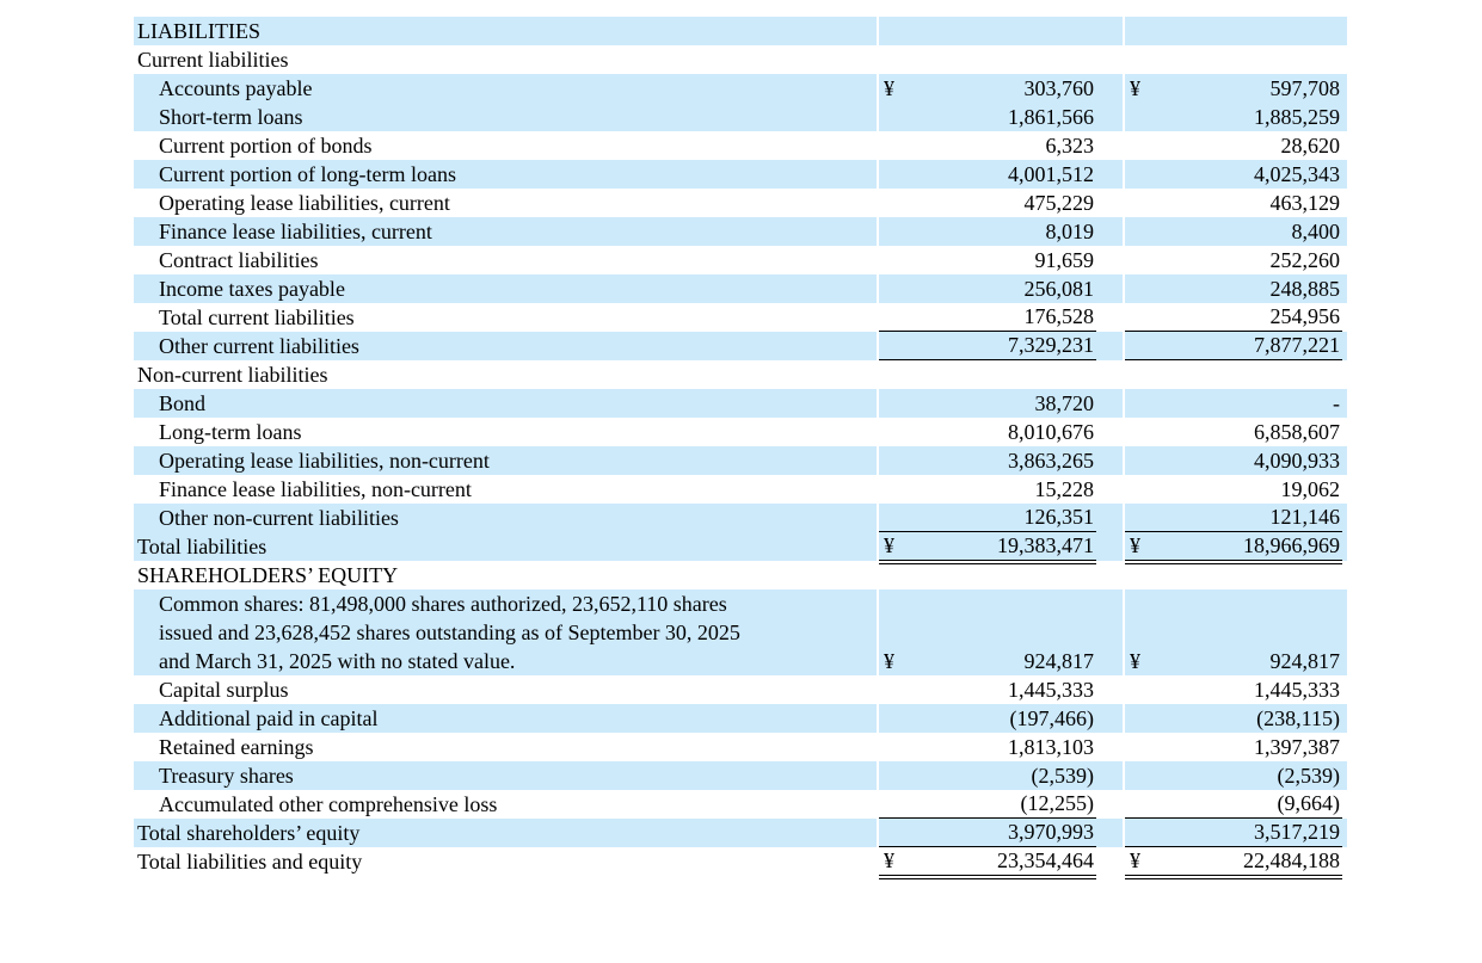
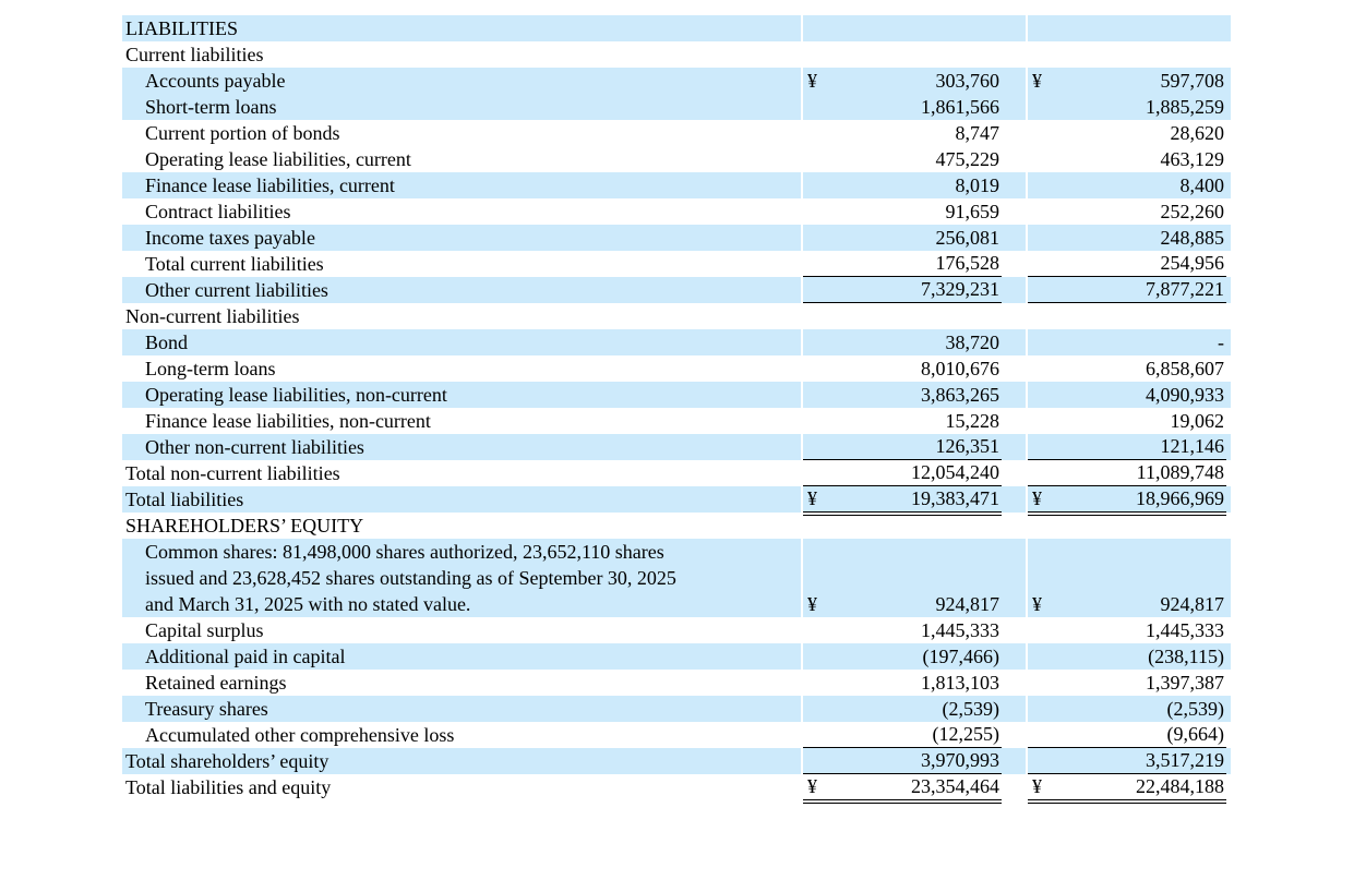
  LIABILITIES
  Current liabilities
  Accounts payable
  ¥
  303,760
  ¥
  597,708
  Short-term loans
  1,861,566
  1,885,259
  Current portion of bonds
- 6,323
+ 8,747
  28,620
- Current portion of long-term loans
- 4,001,512
- 4,025,343
  Operating lease liabilities, current
  475,229
  463,129
  Finance lease liabilities, current
  8,019
  8,400
  Contract liabilities
  91,659
  252,260
  Income taxes payable
  256,081
  248,885
  Total current liabilities
  176,528
  254,956
  Other current liabilities
  7,329,231
  7,877,221
  Non-current liabilities
  Bond
  38,720
  -
  Long-term loans
  8,010,676
  6,858,607
  Operating lease liabilities, non-current
  3,863,265
  4,090,933
  Finance lease liabilities, non-current
  15,228
  19,062
  Other non-current liabilities
  126,351
  121,146
+ Total non-current liabilities
+ 12,054,240
+ 11,089,748
  Total liabilities
  ¥
  19,383,471
  ¥
  18,966,969
  SHAREHOLDERS’ EQUITY
  Common shares: 81,498,000 shares authorized, 23,652,110 shares
  issued and 23,628,452 shares outstanding as of September 30, 2025
  and March 31, 2025 with no stated value.
  ¥
  924,817
  ¥
  924,817
  Capital surplus
  1,445,333
  1,445,333
  Additional paid in capital
  (197,466)
  (238,115)
  Retained earnings
  1,813,103
  1,397,387
  Treasury shares
  (2,539)
  (2,539)
  Accumulated other comprehensive loss
  (12,255)
  (9,664)
  Total shareholders’ equity
  3,970,993
  3,517,219
  Total liabilities and equity
  ¥
  23,354,464
  ¥
  22,484,188
